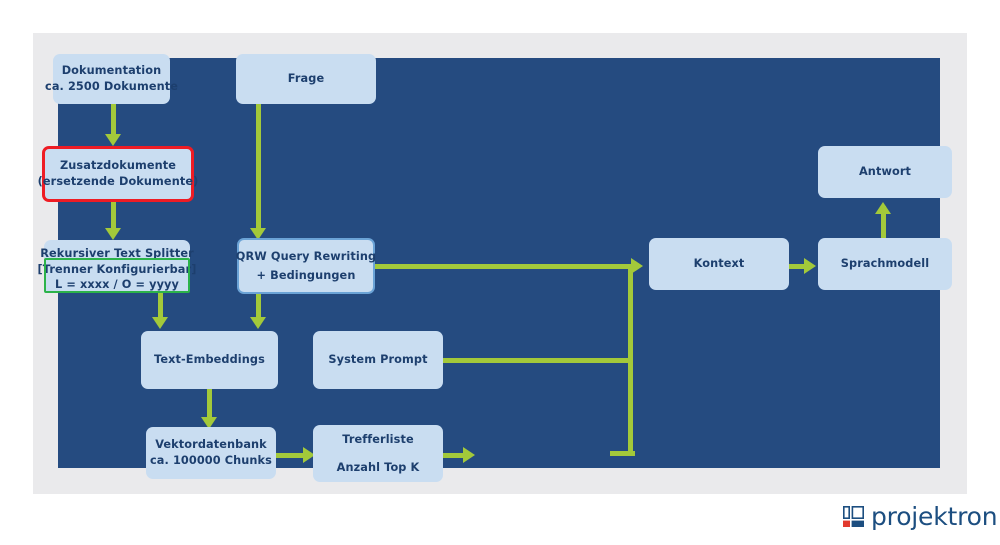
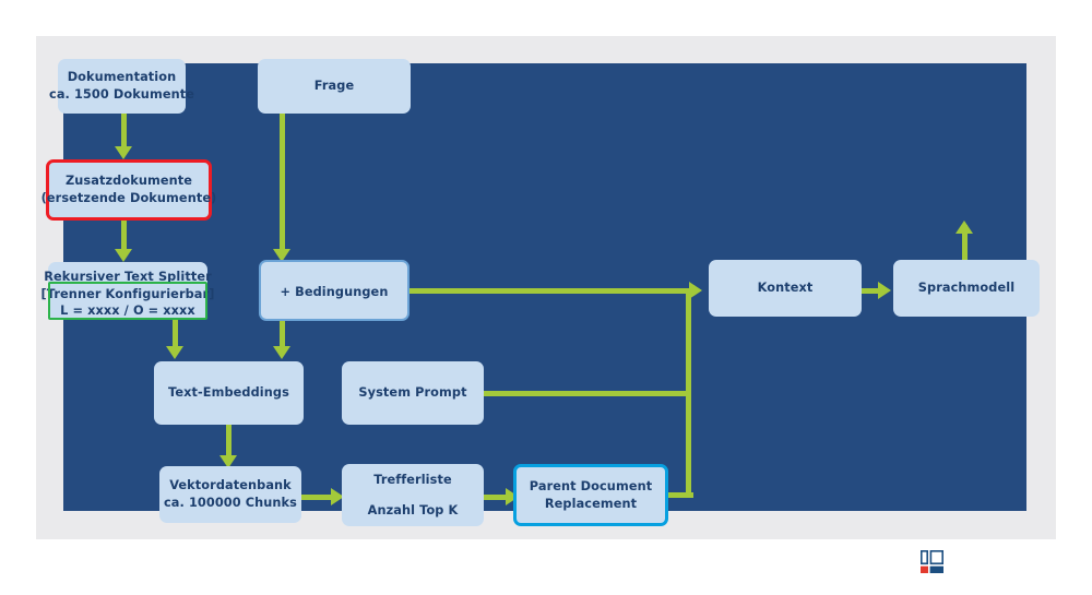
  Dokumentation
- ca. 2500 Dokumente
+ ca. 1500 Dokumente
  Frage
  Zusatzdokumente
  (ersetzende Dokumente)
  Rekursiver Text Splitter
  [Trenner Konfigurierbar]
- L = xxxx / O = yyyy
+ L = xxxx / O = xxxx
- QRW Query Rewriting
  + Bedingungen
  Text-Embeddings
  System Prompt
  Vektordatenbank
  ca. 100000 Chunks
  Trefferliste
  Anzahl Top K
+ Parent Document
+ Replacement
  Kontext
  Sprachmodell
- Antwort
- projektron
